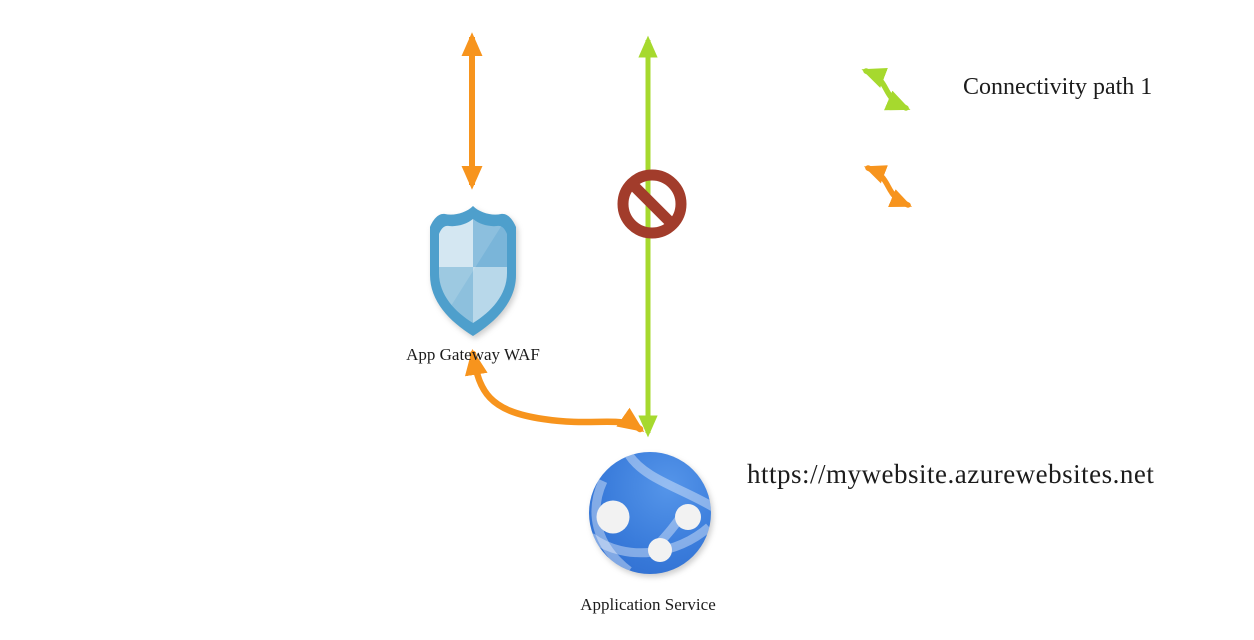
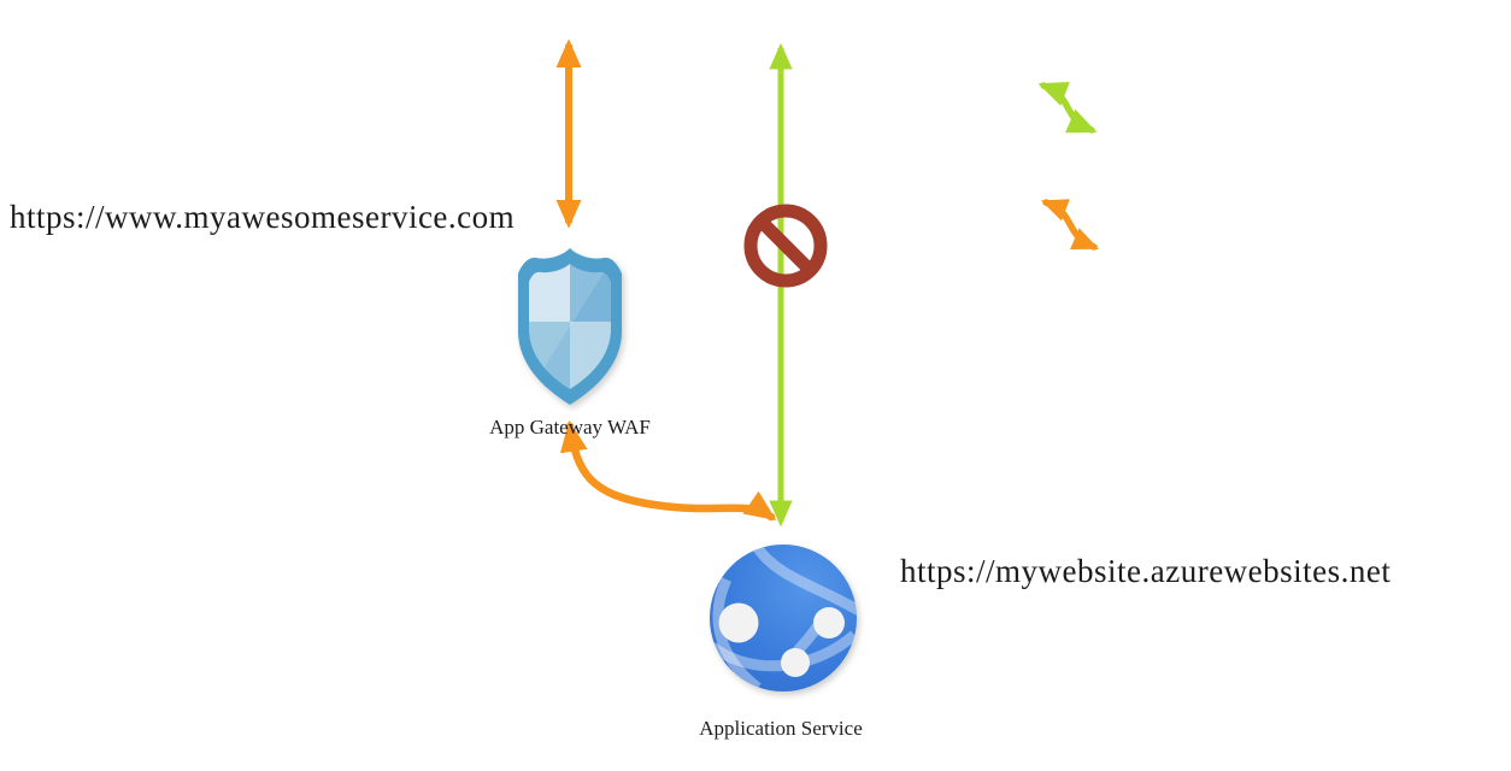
+ https://www.myawesomeservice.com
  https://mywebsite.azurewebsites.net
  App Gateway WAF
  Application Service
- Connectivity path 1
